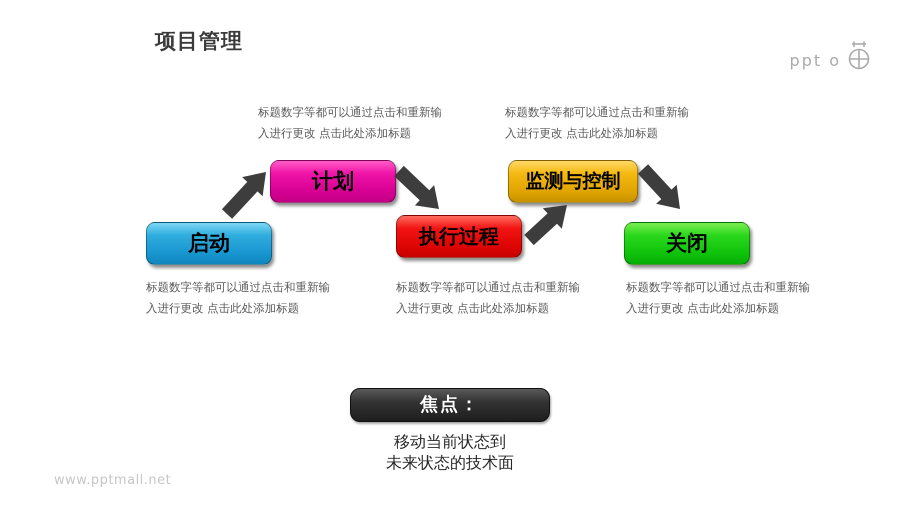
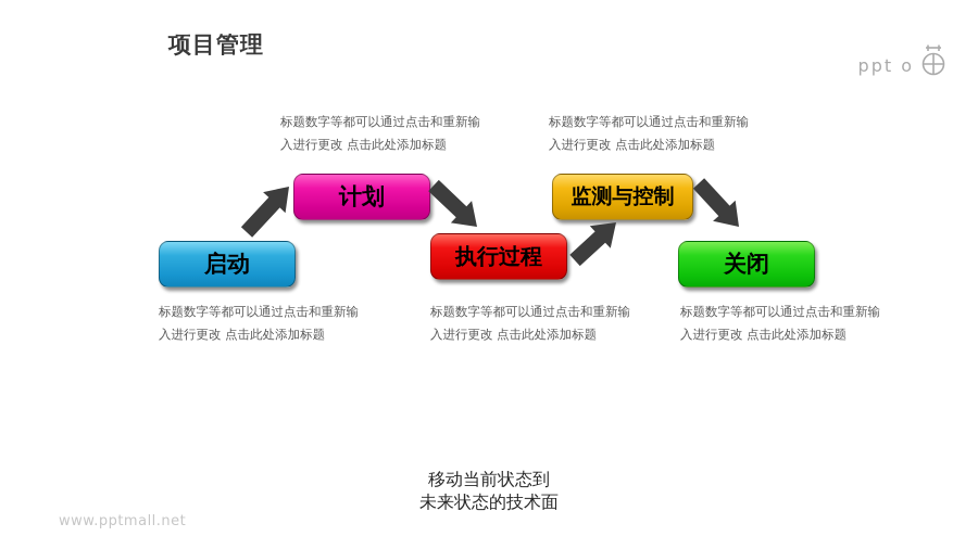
  项目管理
  ppt o
  标题数字等都可以通过点击和重新输
  入进行更改 点击此处添加标题
  标题数字等都可以通过点击和重新输
  入进行更改 点击此处添加标题
  标题数字等都可以通过点击和重新输
  入进行更改 点击此处添加标题
  标题数字等都可以通过点击和重新输
  入进行更改 点击此处添加标题
  标题数字等都可以通过点击和重新输
  入进行更改 点击此处添加标题
  启动
  计划
  执行过程
  监测与控制
  关闭
- 焦点：
  移动当前状态到
  未来状态的技术面
  www.pptmall.net
